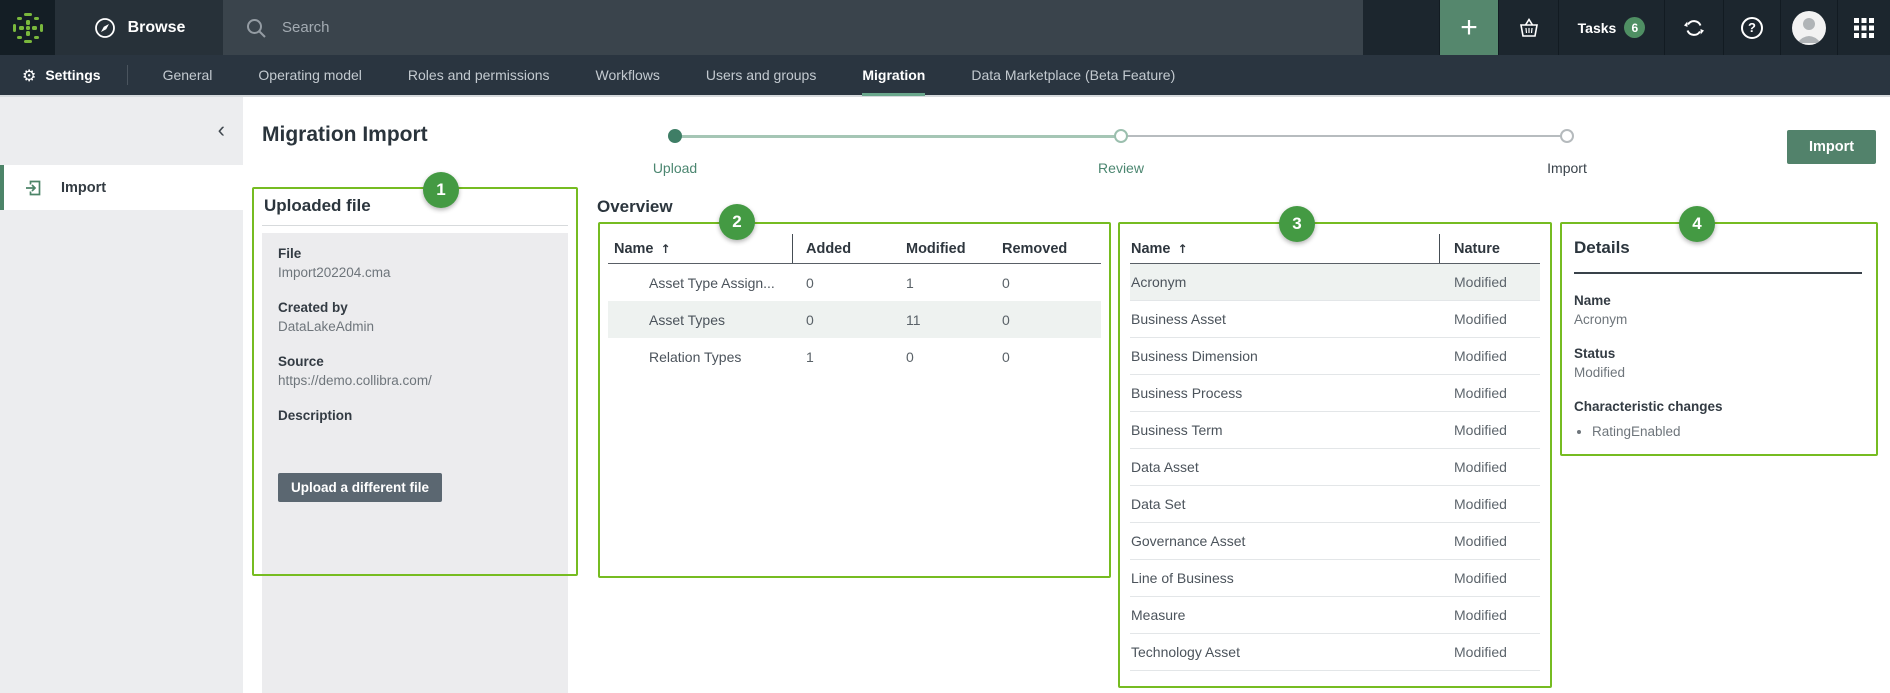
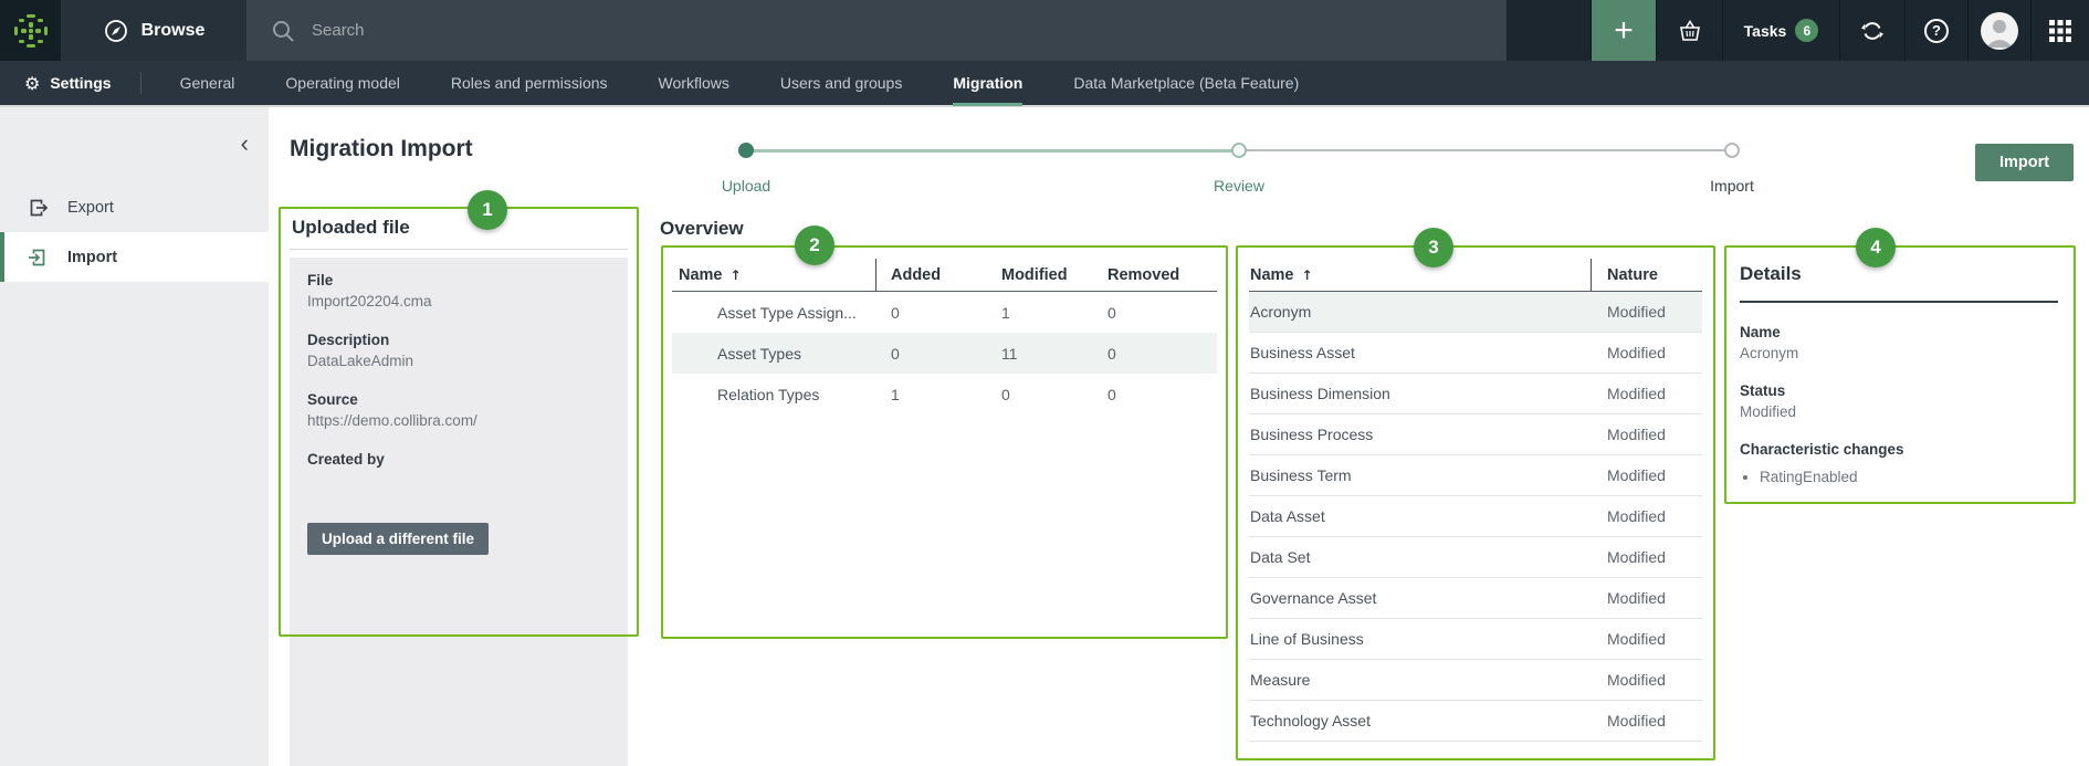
  Browse
  Search
  +
  Tasks
  6
  ?
  ⚙
  Settings
  General
  Operating model
  Roles and permissions
  Workflows
  Users and groups
  Migration
  Data Marketplace (Beta Feature)
  ‹
+ Export
  Import
  Migration Import
  Import
  Upload
  Review
  Import
  Uploaded file
  File
  Import202204.cma
- Created by
+ Description
  DataLakeAdmin
  Source
  https://demo.collibra.com/
- Description
+ Created by
  Upload a different file
  Overview
  Name
  ↑
  Added
  Modified
  Removed
  Asset Type Assign...
  0
  1
  0
  Asset Types
  0
  11
  0
  Relation Types
  1
  0
  0
  Name
  ↑
  Nature
  Acronym
  Modified
  Business Asset
  Modified
  Business Dimension
  Modified
  Business Process
  Modified
  Business Term
  Modified
  Data Asset
  Modified
  Data Set
  Modified
  Governance Asset
  Modified
  Line of Business
  Modified
  Measure
  Modified
  Technology Asset
  Modified
  Details
  Name
  Acronym
  Status
  Modified
  Characteristic changes
  RatingEnabled
  1
  2
  3
  4
